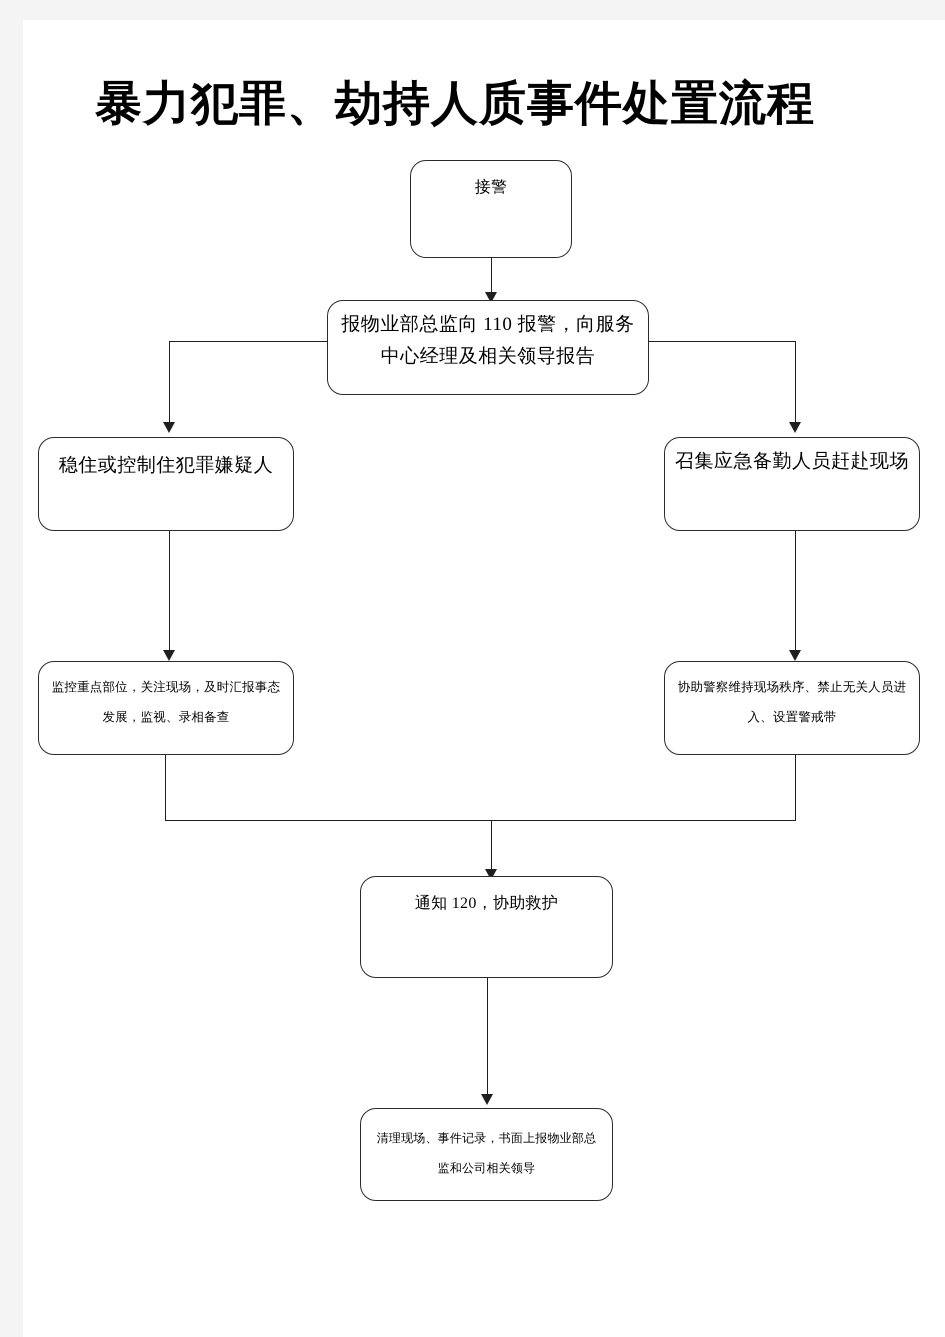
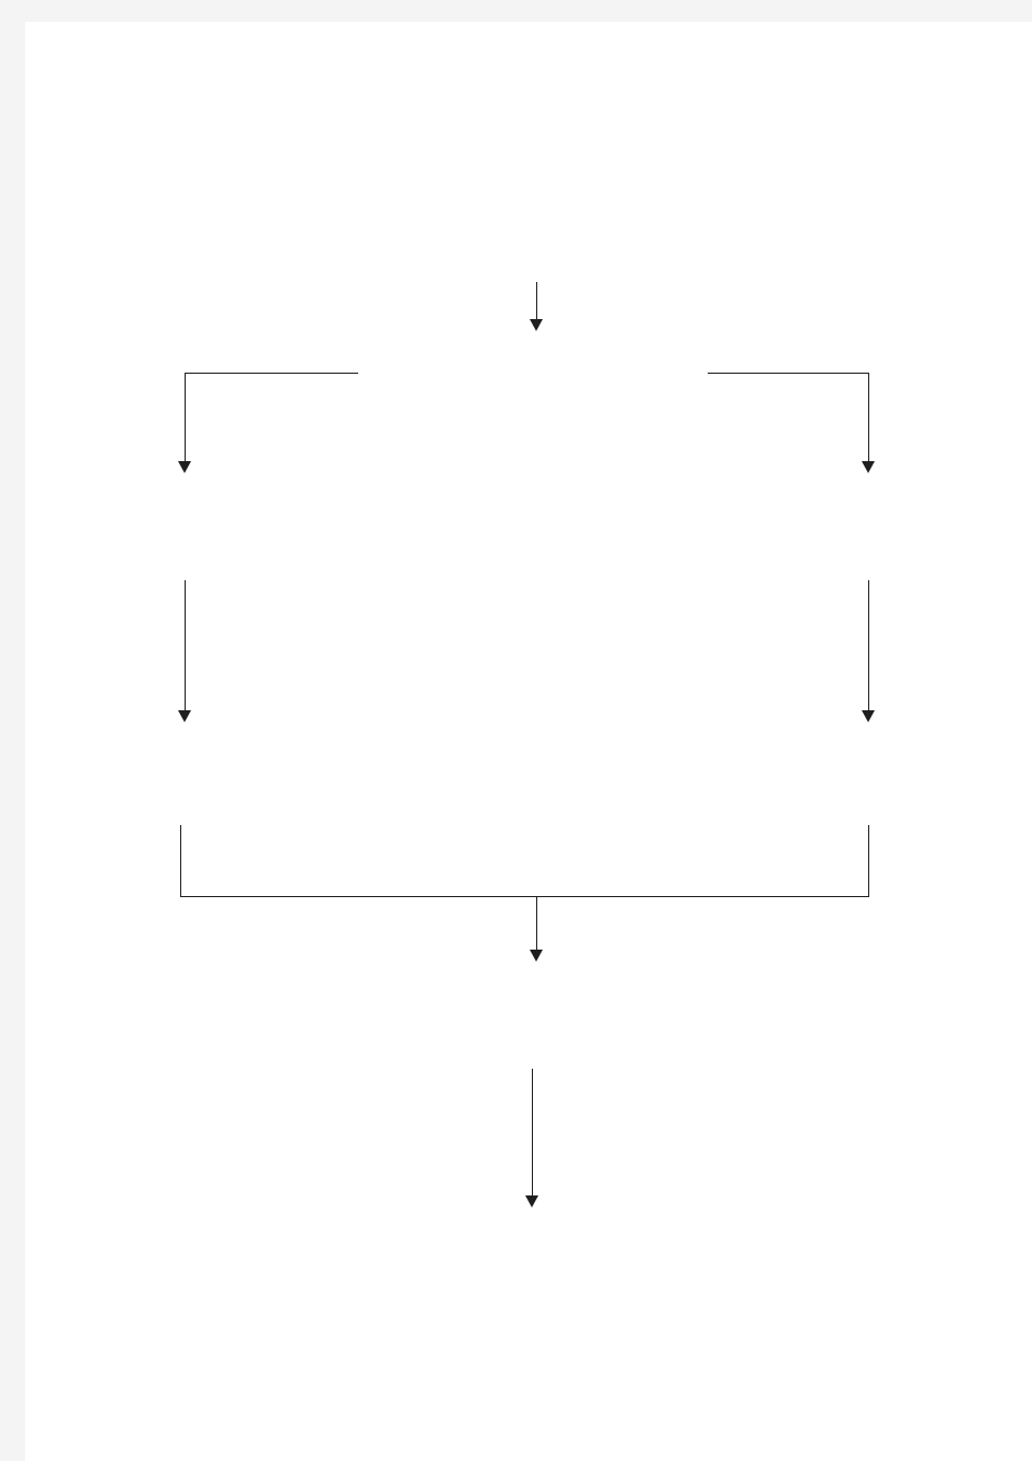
- 暴力犯罪、劫持人质事件处置流程
- 接警
- 报物业部总监向 110 报警，向服务中心经理及相关领导报告
- 稳住或控制住犯罪嫌疑人
- 召集应急备勤人员赶赴现场
- 监控重点部位，关注现场，及时汇报事态发展，监视、录相备查
- 协助警察维持现场秩序、禁止无关人员进入、设置警戒带
- 通知 120，协助救护
- 清理现场、事件记录，书面上报物业部总监和公司相关领导
